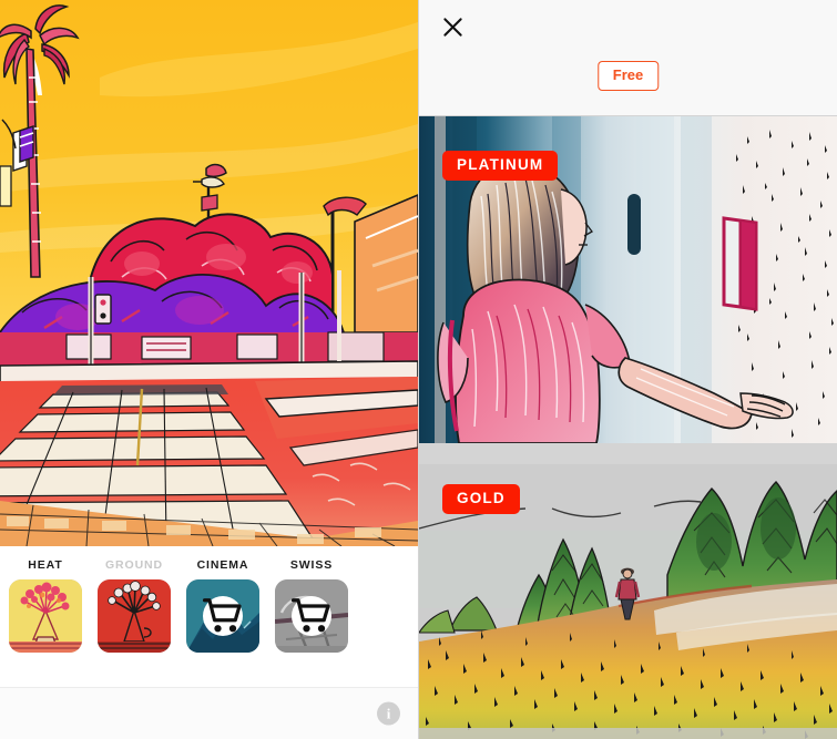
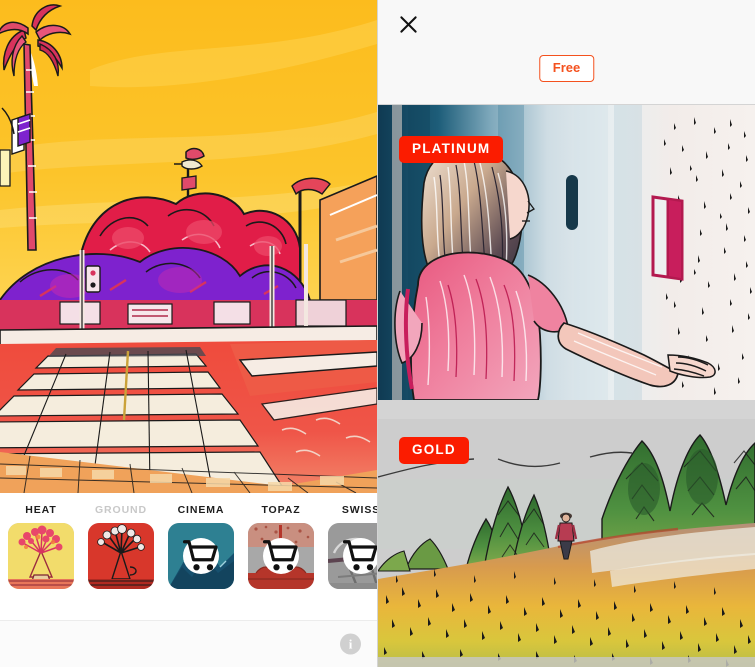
  HEAT
  GROUND
  CINEMA
+ TOPAZ
  SWISS
  i
  Free
  PLATINUM
  GOLD
